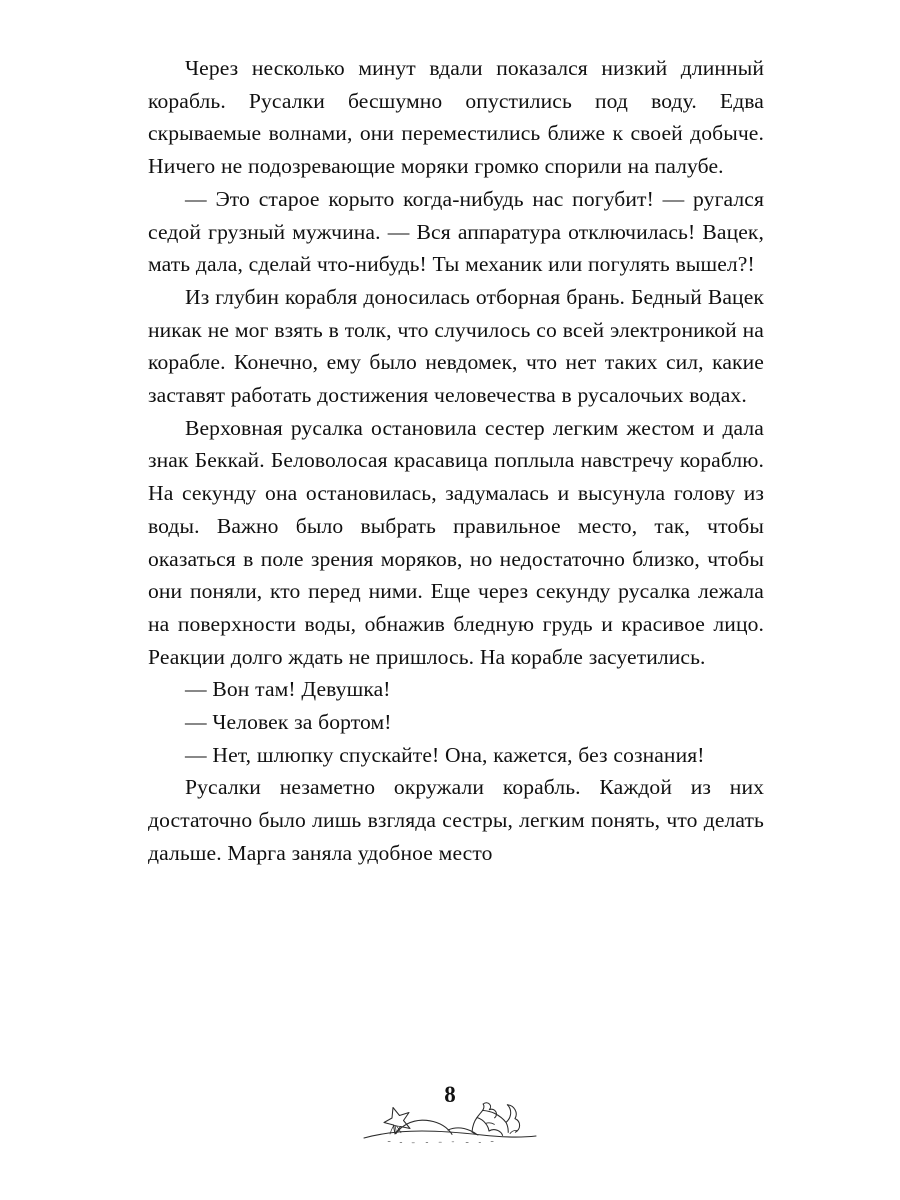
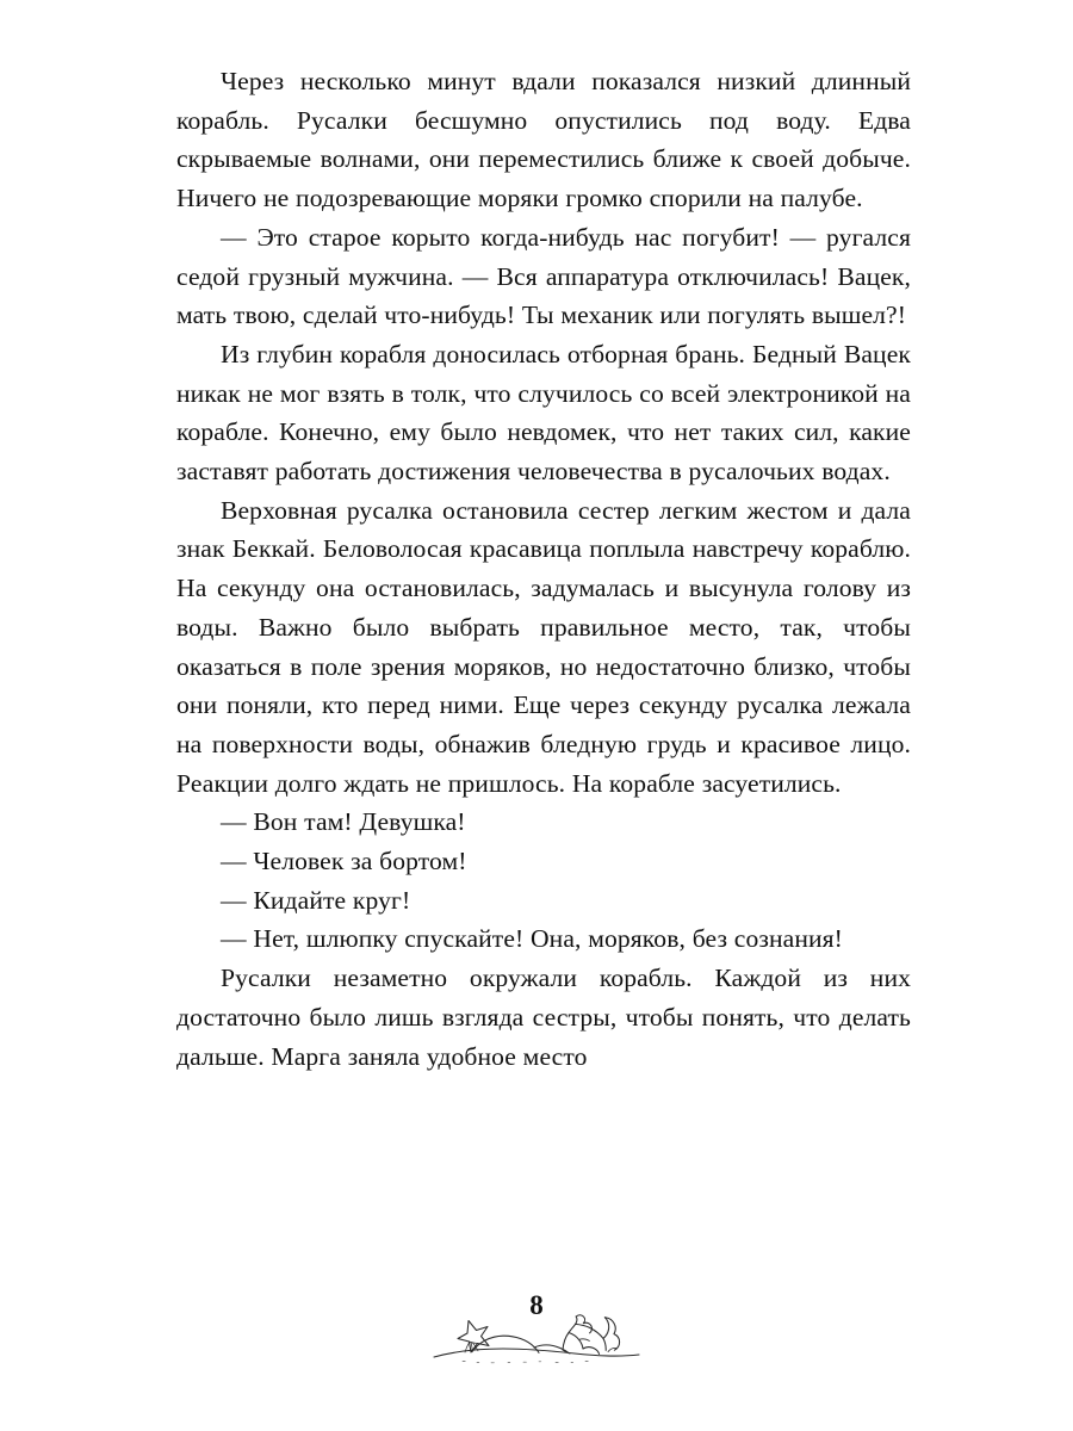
  Через несколько минут вдали показался низкий длинный корабль. Русалки бесшумно опустились под воду. Едва скрываемые волнами, они переместились ближе к своей добыче. Ничего не подозревающие моряки громко спорили на палубе.
- — Это старое корыто когда-нибудь нас погубит! — ругался седой грузный мужчина. — Вся аппаратура отключилась! Вацек, мать дала, сделай что-нибудь! Ты механик или погулять вышел?!
+ — Это старое корыто когда-нибудь нас погубит! — ругался седой грузный мужчина. — Вся аппаратура отключилась! Вацек, мать твою, сделай что-нибудь! Ты механик или погулять вышел?!
  Из глубин корабля доносилась отборная брань. Бедный Вацек никак не мог взять в толк, что случилось со всей электроникой на корабле. Конечно, ему было невдомек, что нет таких сил, какие заставят работать достижения человечества в русалочьих водах.
  Верховная русалка остановила сестер легким жестом и дала знак Беккай. Беловолосая красавица поплыла навстречу кораблю. На секунду она остановилась, задумалась и высунула голову из воды. Важно было выбрать правильное место, так, чтобы оказаться в поле зрения моряков, но недостаточно близко, чтобы они поняли, кто перед ними. Еще через секунду русалка лежала на поверхности воды, обнажив бледную грудь и красивое лицо. Реакции долго ждать не пришлось. На корабле засуетились.
  — Вон там! Девушка!
  — Человек за бортом!
+ — Кидайте круг!
- — Нет, шлюпку спускайте! Она, кажется, без сознания!
+ — Нет, шлюпку спускайте! Она, моряков, без сознания!
- Русалки незаметно окружали корабль. Каждой из них достаточно было лишь взгляда сестры, легким понять, что делать дальше. Марга заняла удобное место
+ Русалки незаметно окружали корабль. Каждой из них достаточно было лишь взгляда сестры, чтобы понять, что делать дальше. Марга заняла удобное место
  8
